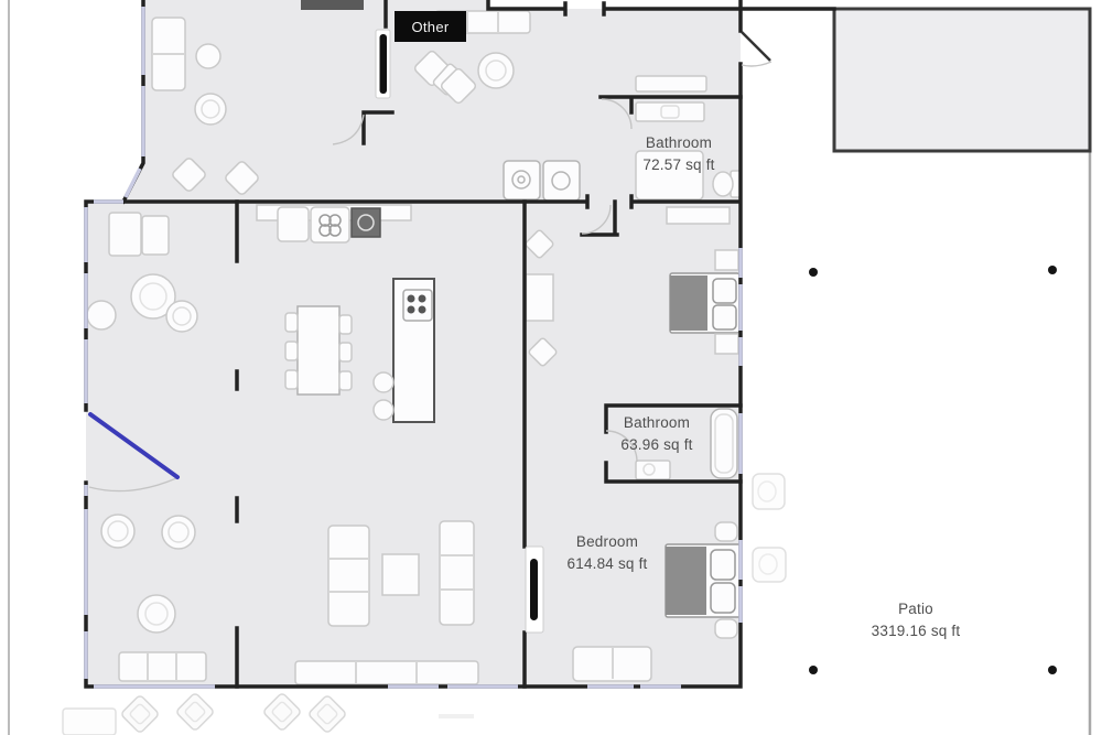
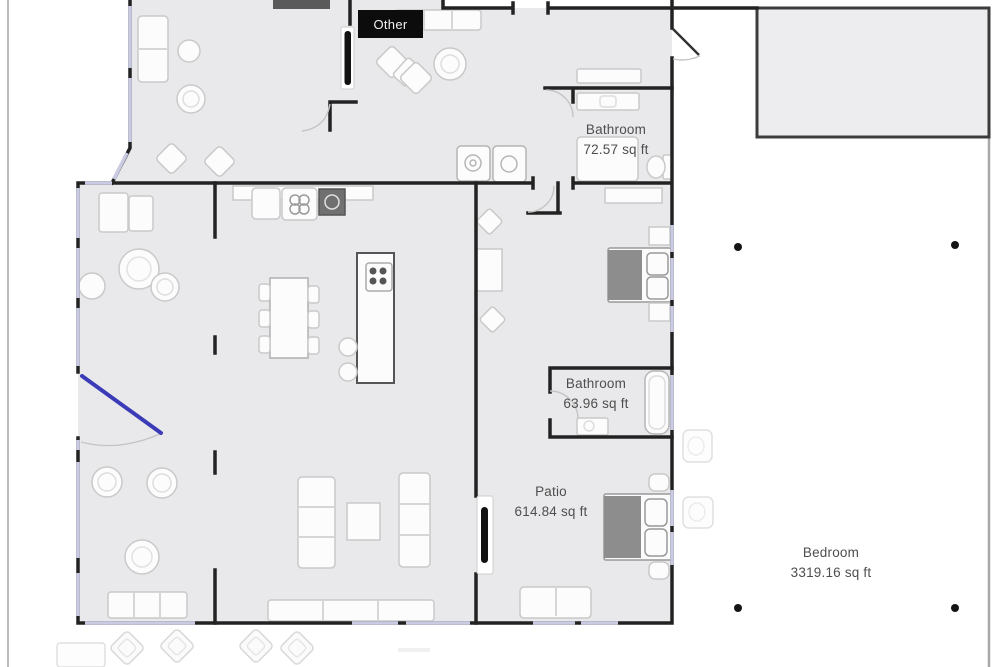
  Other
  Bathroom
  72.57 sq ft
  Bathroom
  63.96 sq ft
- Bedroom
+ Patio
  614.84 sq ft
- Patio
+ Bedroom
  3319.16 sq ft
